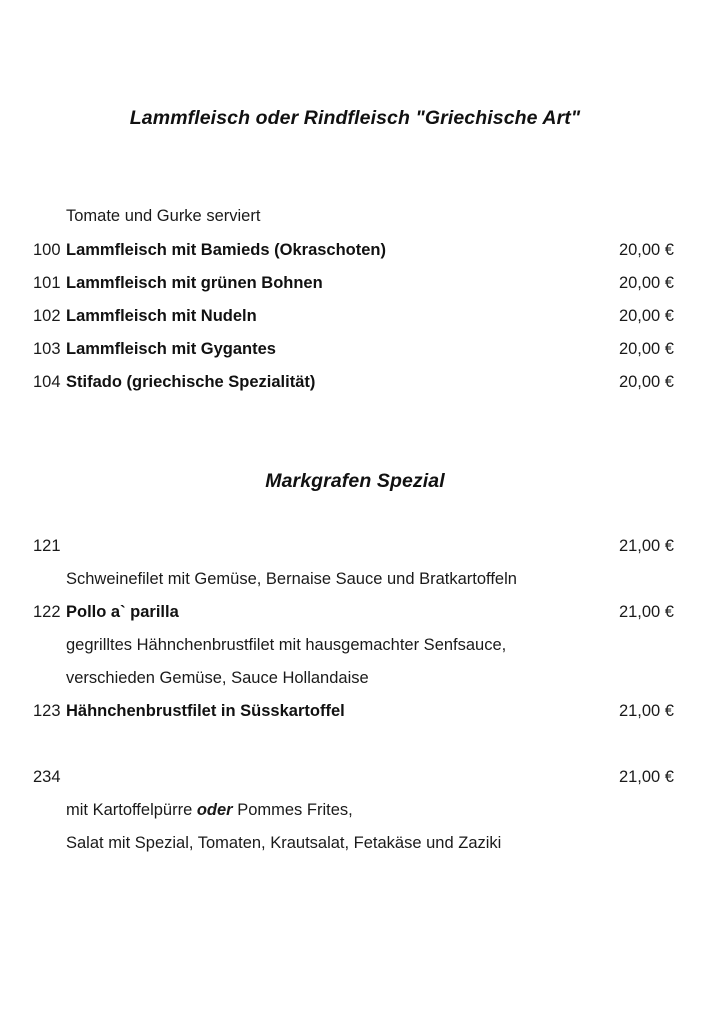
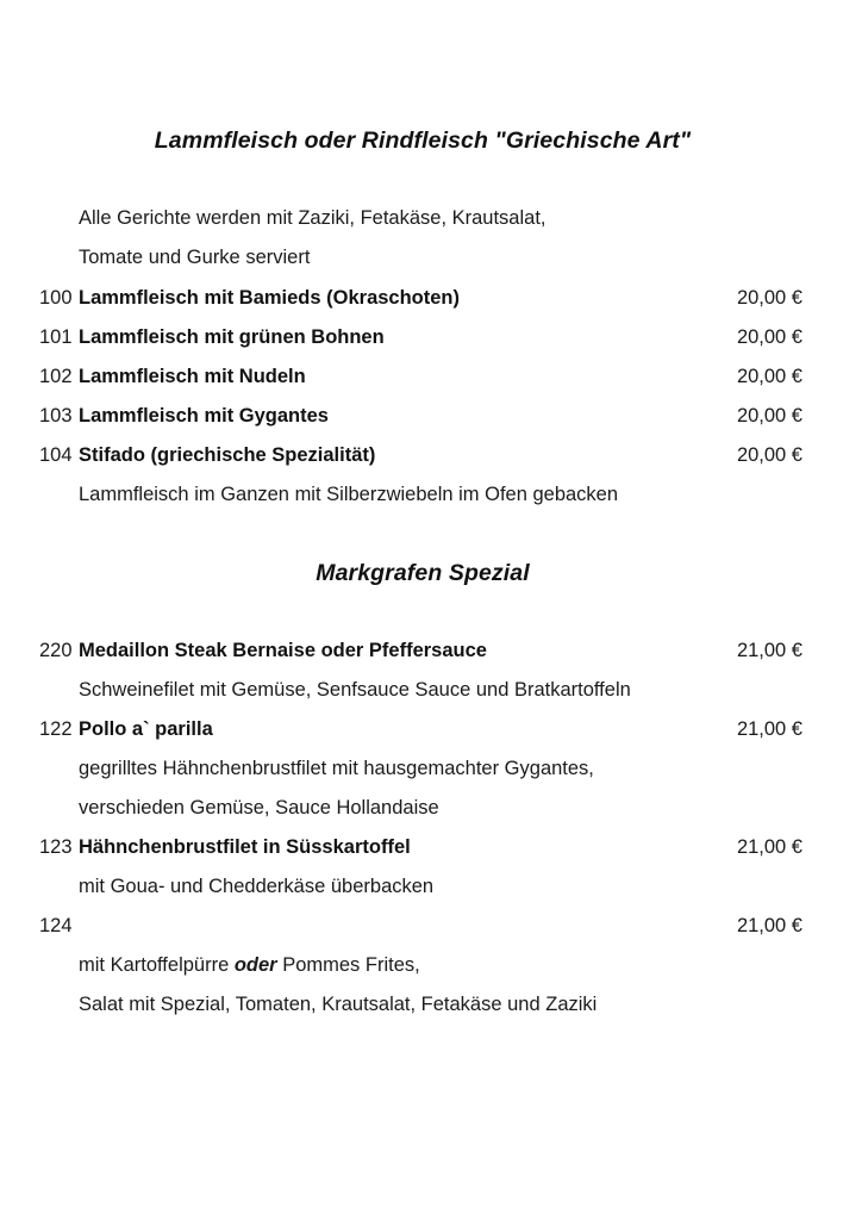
  Lammfleisch oder Rindfleisch "Griechische Art"
+ Alle Gerichte werden mit Zaziki, Fetakäse, Krautsalat,
  Tomate und Gurke serviert
  100
  Lammfleisch mit Bamieds (Okraschoten)
  20,00 €
  101
  Lammfleisch mit grünen Bohnen
  20,00 €
  102
  Lammfleisch mit Nudeln
  20,00 €
  103
  Lammfleisch mit Gygantes
  20,00 €
  104
  Stifado (griechische Spezialität)
  20,00 €
+ Lammfleisch im Ganzen mit Silberzwiebeln im Ofen gebacken
  Markgrafen Spezial
- 121
+ 220
+ Medaillon Steak Bernaise oder Pfeffersauce
  21,00 €
- Schweinefilet mit Gemüse, Bernaise Sauce und Bratkartoffeln
+ Schweinefilet mit Gemüse, Senfsauce Sauce und Bratkartoffeln
  122
  Pollo a` parilla
  21,00 €
- gegrilltes Hähnchenbrustfilet mit hausgemachter Senfsauce,
+ gegrilltes Hähnchenbrustfilet mit hausgemachter Gygantes,
  verschieden Gemüse, Sauce Hollandaise
  123
  Hähnchenbrustfilet in Süsskartoffel
  21,00 €
+ mit Goua- und Chedderkäse überbacken
- 234
+ 124
  21,00 €
  mit Kartoffelpürre oder Pommes Frites,
  Salat mit Spezial, Tomaten, Krautsalat, Fetakäse und Zaziki
